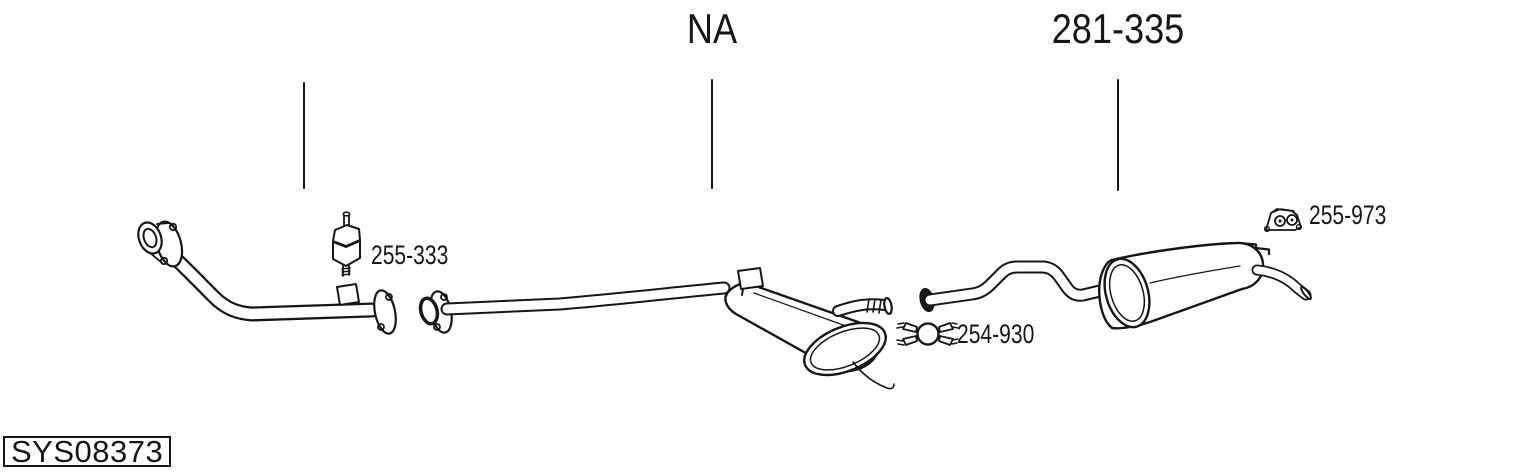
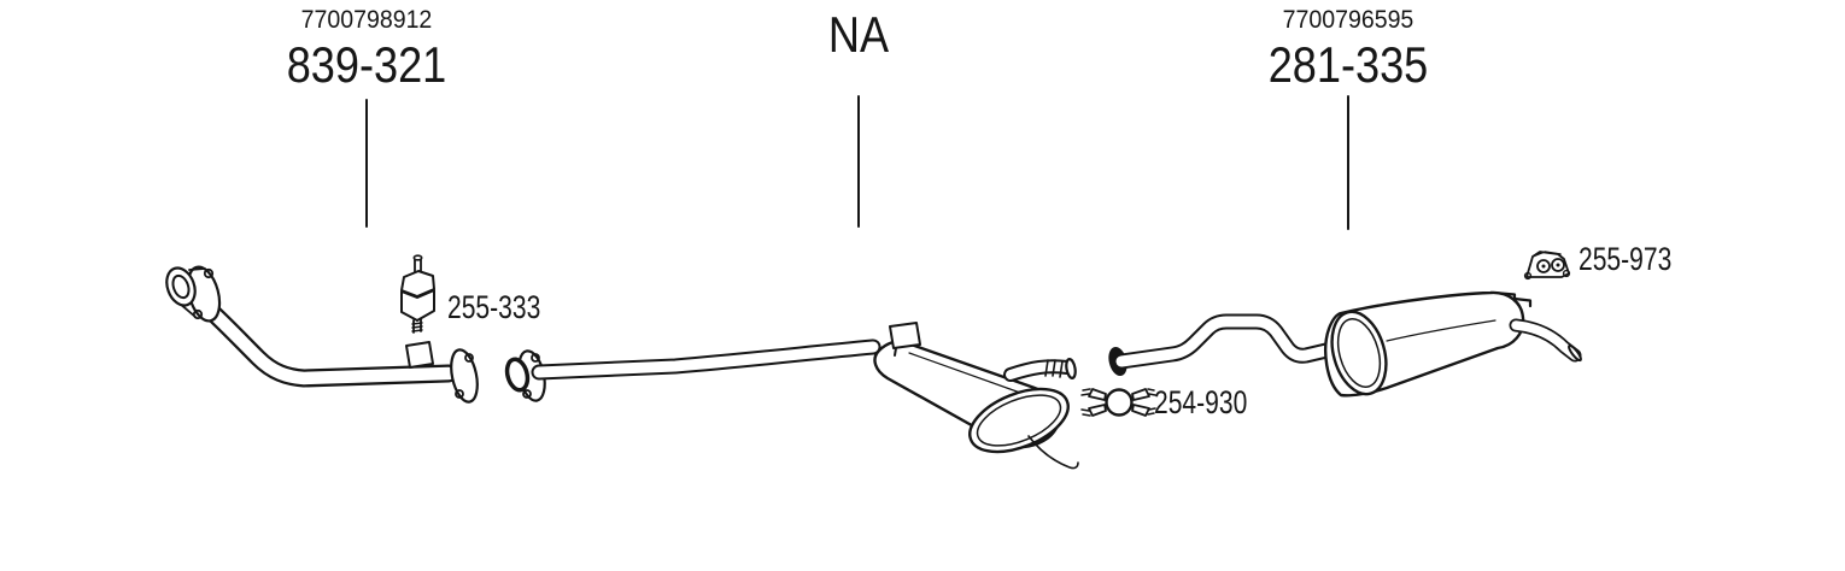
+ 7700798912
+ 839-321
  NA
+ 7700796595
  281-335
  255-333
  254-930
  255-973
- SYS08373
